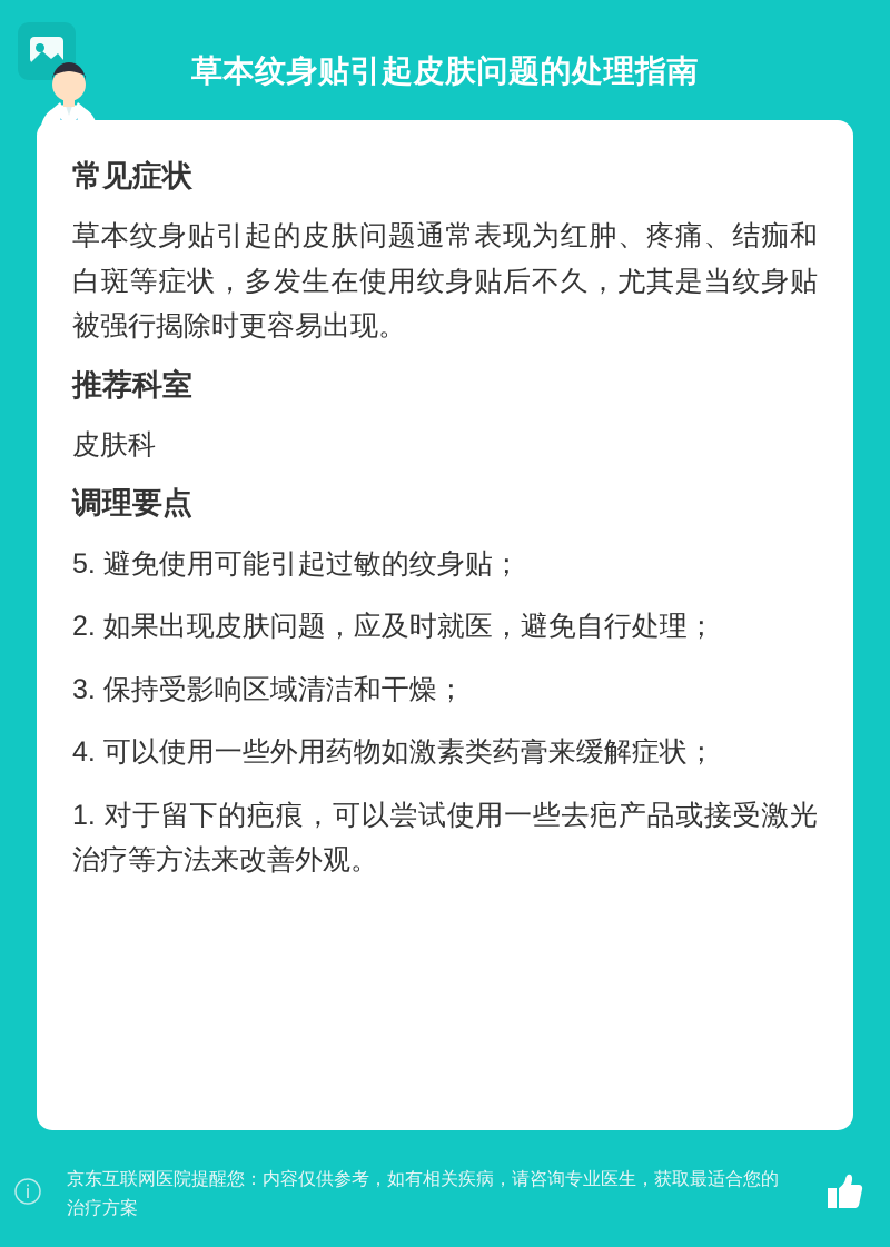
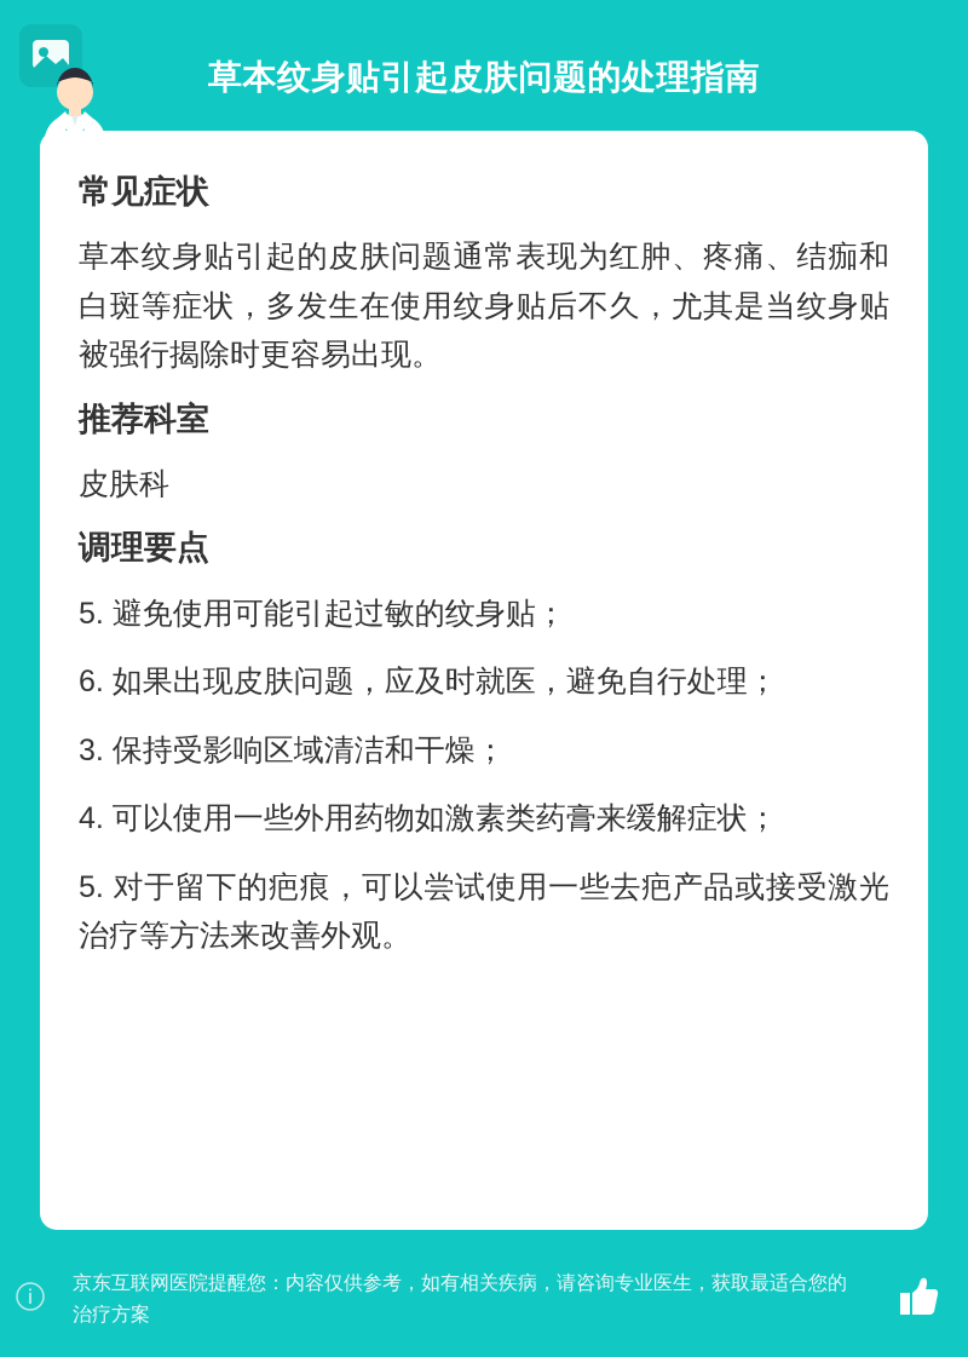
  草本纹身贴引起皮肤问题的处理指南
  常见症状
  草本纹身贴引起的皮肤问题通常表现为红肿、疼痛、结痂和白斑等症状，多发生在使用纹身贴后不久，尤其是当纹身贴被强行揭除时更容易出现。
  推荐科室
  皮肤科
  调理要点
  5. 避免使用可能引起过敏的纹身贴；
- 2. 如果出现皮肤问题，应及时就医，避免自行处理；
+ 6. 如果出现皮肤问题，应及时就医，避免自行处理；
  3. 保持受影响区域清洁和干燥；
  4. 可以使用一些外用药物如激素类药膏来缓解症状；
- 1. 对于留下的疤痕，可以尝试使用一些去疤产品或接受激光治疗等方法来改善外观。
+ 5. 对于留下的疤痕，可以尝试使用一些去疤产品或接受激光治疗等方法来改善外观。
  京东互联网医院提醒您：内容仅供参考，如有相关疾病，请咨询专业医生，获取最适合您的治疗方案
